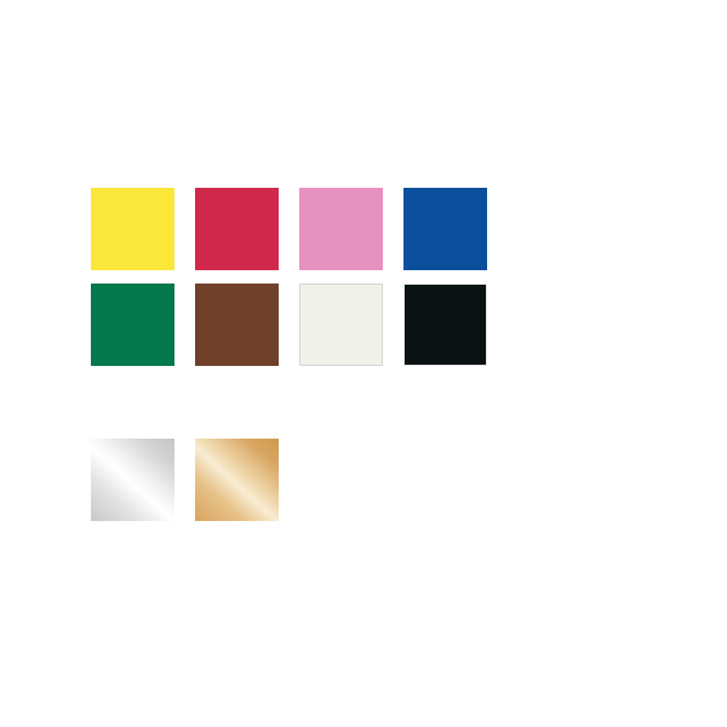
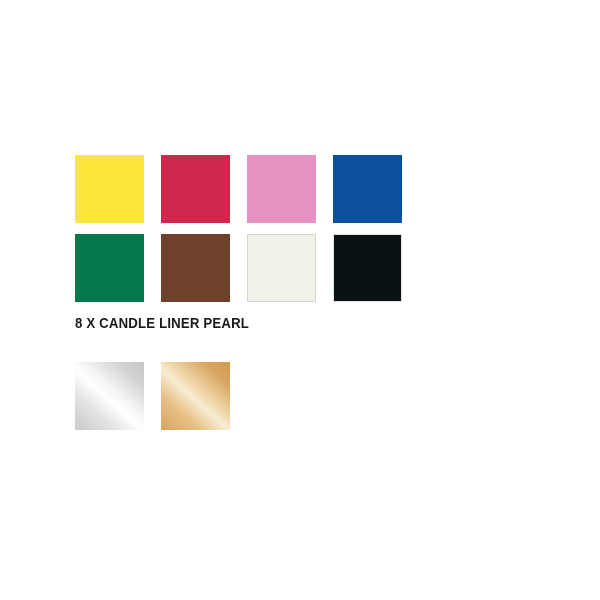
+ 8 X CANDLE LINER PEARL
